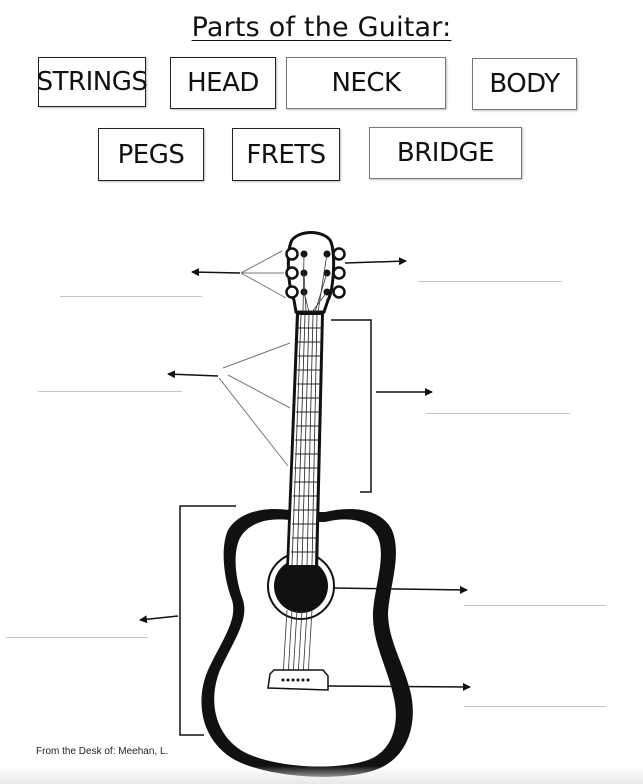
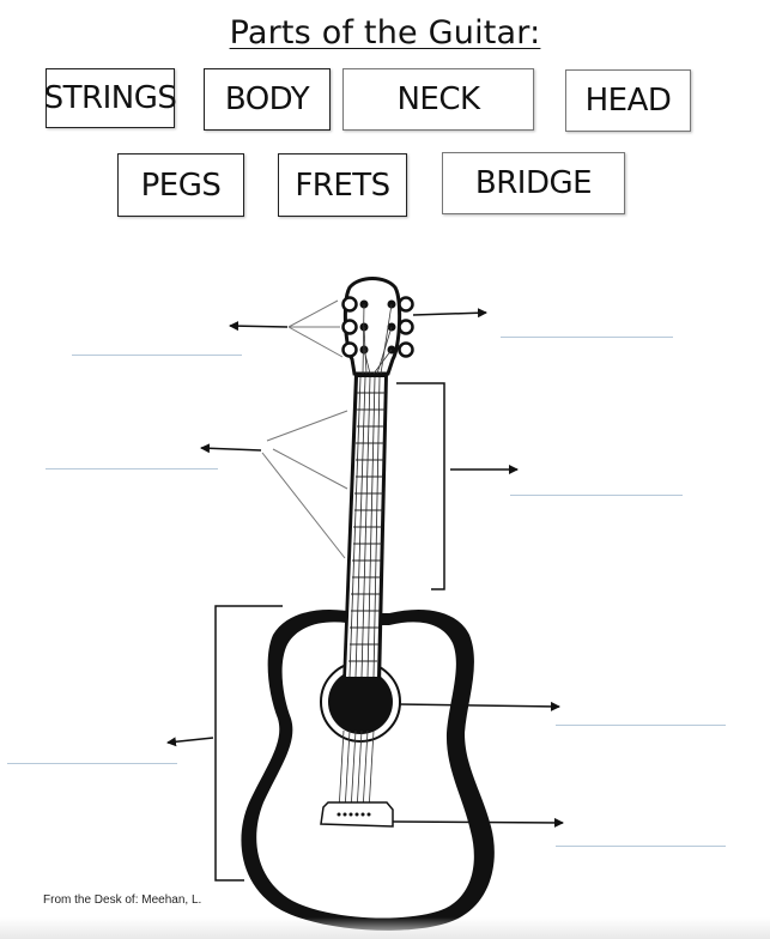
  Parts of the Guitar:
  STRINGS
- HEAD
+ BODY
  NECK
- BODY
+ HEAD
  PEGS
  FRETS
  BRIDGE
  From the Desk of: Meehan, L.
